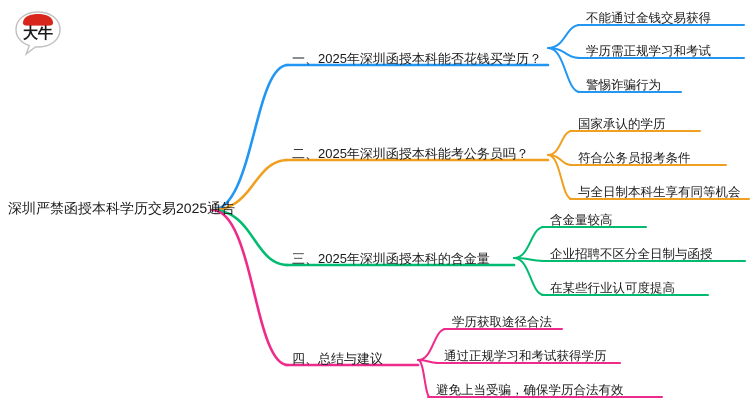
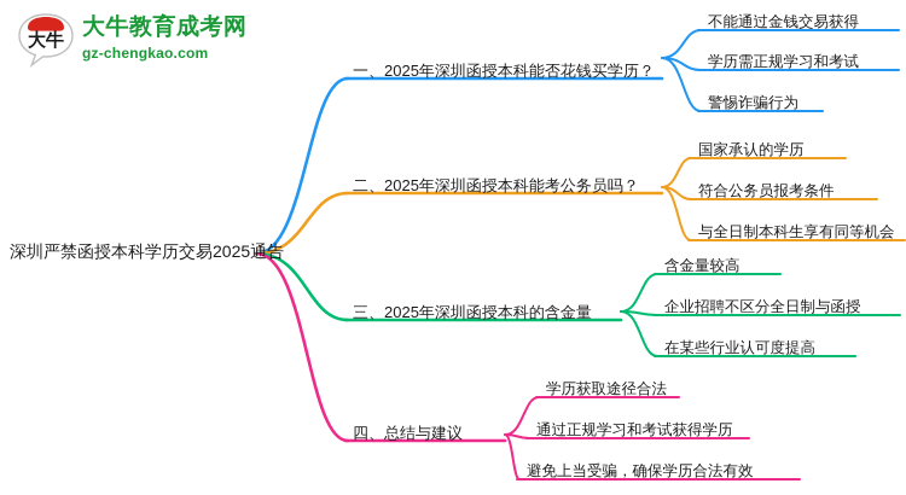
  大牛
+ 大牛教育成考网
+ gz-chengkao.com
  深圳严禁函授本科学历交易2025通告
  一、2025年深圳函授本科能否花钱买学历？
  不能通过金钱交易获得
  学历需正规学习和考试
  警惕诈骗行为
  二、2025年深圳函授本科能考公务员吗？
  国家承认的学历
  符合公务员报考条件
  与全日制本科生享有同等机会
  三、2025年深圳函授本科的含金量
  含金量较高
  企业招聘不区分全日制与函授
  在某些行业认可度提高
  四、总结与建议
  学历获取途径合法
  通过正规学习和考试获得学历
  避免上当受骗，确保学历合法有效
